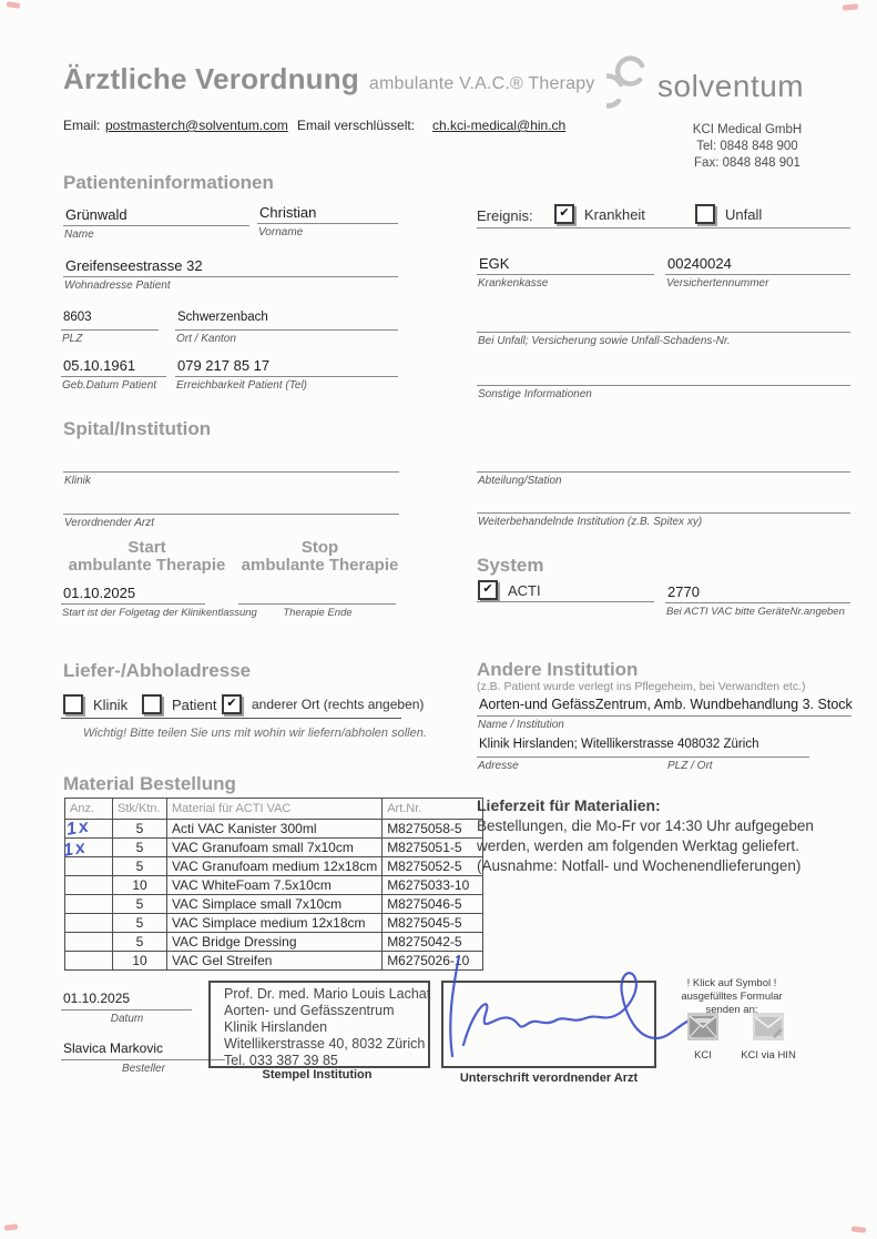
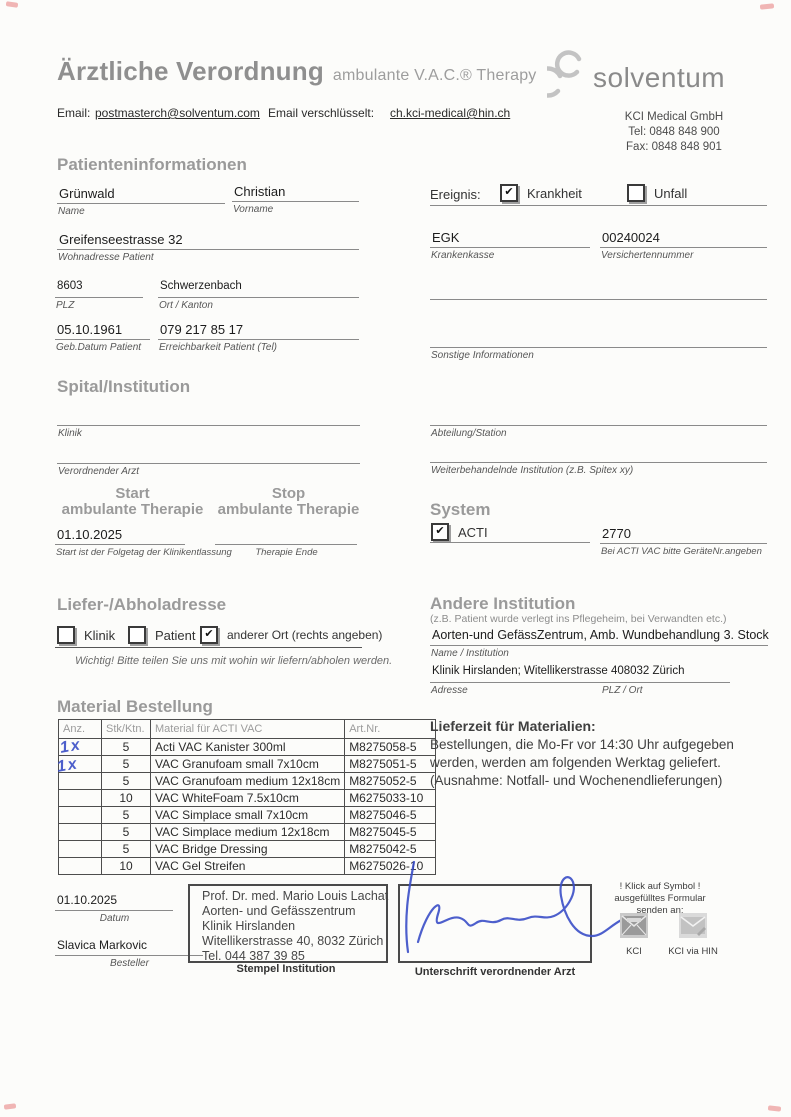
  Ärztliche Verordnung ambulante V.A.C.® Therapy
  solventum
  Email:
  postmasterch@solventum.com
  Email verschlüsselt:
  ch.kci-medical@hin.ch
  KCI Medical GmbH
  Tel: 0848 848 900
  Fax: 0848 848 901
  Patienteninformationen
  Grünwald
  Name
  Christian
  Vorname
  Greifenseestrasse 32
  Wohnadresse Patient
  8603
  PLZ
  Schwerzenbach
  Ort / Kanton
  05.10.1961
  Geb.Datum Patient
  079 217 85 17
  Erreichbarkeit Patient (Tel)
  Ereignis:
  ✔ Krankheit
  Unfall
  EGK
  Krankenkasse
  00240024
  Versichertennummer
- Bei Unfall; Versicherung sowie Unfall-Schadens-Nr.
  Sonstige Informationen
  Spital/Institution
  Klinik
  Verordnender Arzt
  Abteilung/Station
  Weiterbehandelnde Institution (z.B. Spitex xy)
  Start
  ambulante Therapie
  Stop
  ambulante Therapie
  01.10.2025
  Start ist der Folgetag der Klinikentlass
  Therapie Ende
  System
  ✔ ACTI
  2770
  Bei ACTI VAC bitte GeräteNr.angeben
  Liefer-/Abholadresse
  Klinik
  Patient
  ✔ anderer Ort (rechts angeben)
- Wichtig! Bitte teilen Sie uns mit wohin wir liefern/abholen sollen.
+ Wichtig! Bitte teilen Sie uns mit wohin wir liefern/abholen werden.
  Andere Institution
  (z.B. Patient wurde verlegt ins Pflegeheim, bei Verwandten etc.)
  Aorten-und GefässZentrum, Amb. Wundbehandlung 3. Stock
  Name / Institution
  Klinik Hirslanden; Witellikerstrasse 40
  8032 Zürich
  Adresse
  PLZ / Ort
  Material Bestellung
  Anz.	Stk/Ktn.	Material für ACTI VAC	Art.Nr.
  	5	Acti VAC Kanister 300ml	M8275058-5
  	5	VAC Granufoam small 7x10cm	M8275051-5
  	5	VAC Granufoam medium 12x18cm	M8275052-5
  	10	VAC WhiteFoam 7.5x10cm	M6275033-10
  	5	VAC Simplace small 7x10cm	M8275046-5
  	5	VAC Simplace medium 12x18cm	M8275045-5
  	5	VAC Bridge Dressing	M8275042-5
  	10	VAC Gel Streifen	M6275026-0
  Lieferzeit für Materialien:
  Bestellungen, die Mo-Fr vor 14:30 Uhr aufgegeben
  werden, werden am folgenden Werktag geliefert.
  (Ausnahme: Notfall- und Wochenendlieferungen)
  01.10.2025
  Datum
  Slavica Markovic
  Besteller
  Prof. Dr. med. Mario Louis Lachat
  Aorten- und Gefässzentrum
  Klinik Hirslanden
  Witellikerstrasse 40, 8032 Zürich
- Tel. 033 387 39 85
+ Tel. 044 387 39 85
  Stempel Institution
  Unterschrift verordnender Arzt
  ! Klick auf Symbol !
  ausgefülltes Formular senden an:
  KCI
  KCI via HIN
